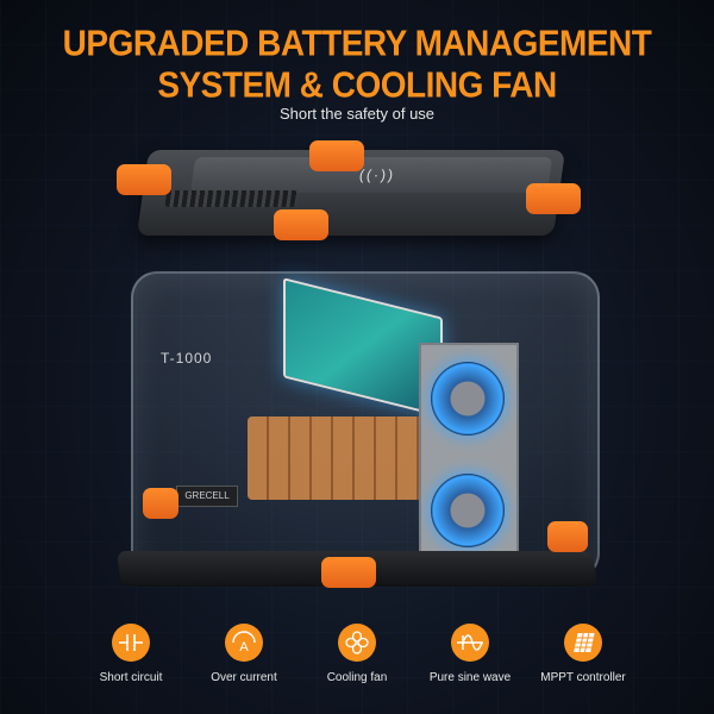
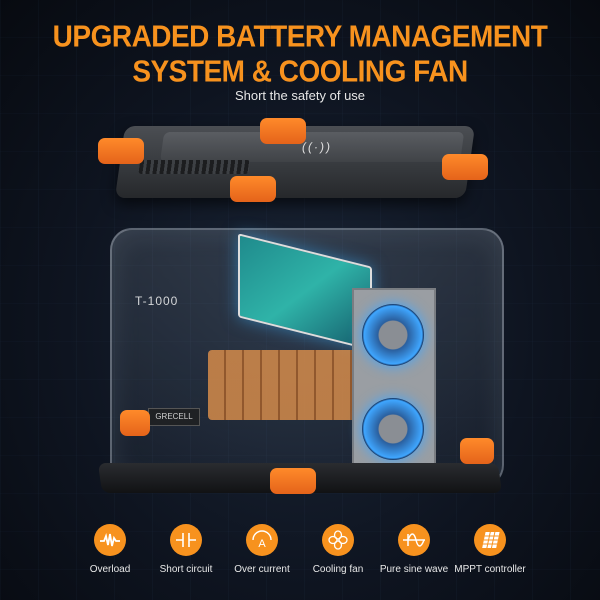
  UPGRADED BATTERY MANAGEMENT
  SYSTEM & COOLING FAN
  Short the safety of use
  GRECELL
+ Overload
  Short circuit
  A
  Over current
  Cooling fan
  Pure sine wave
  MPPT controller
